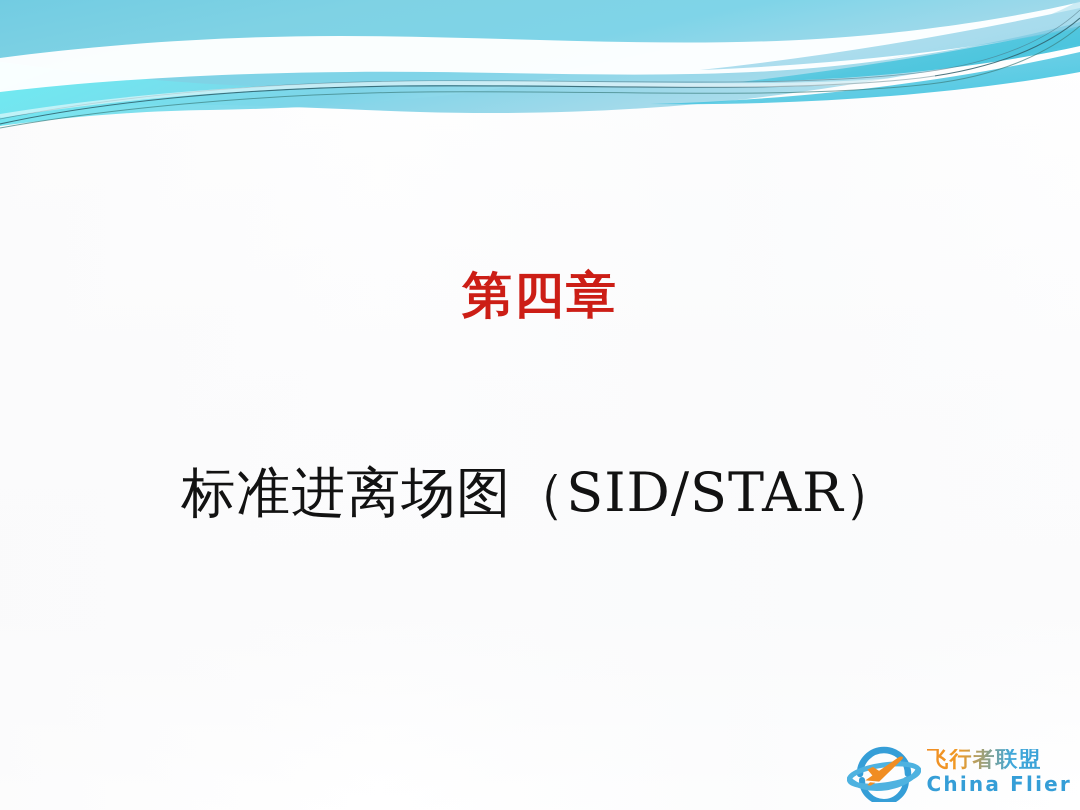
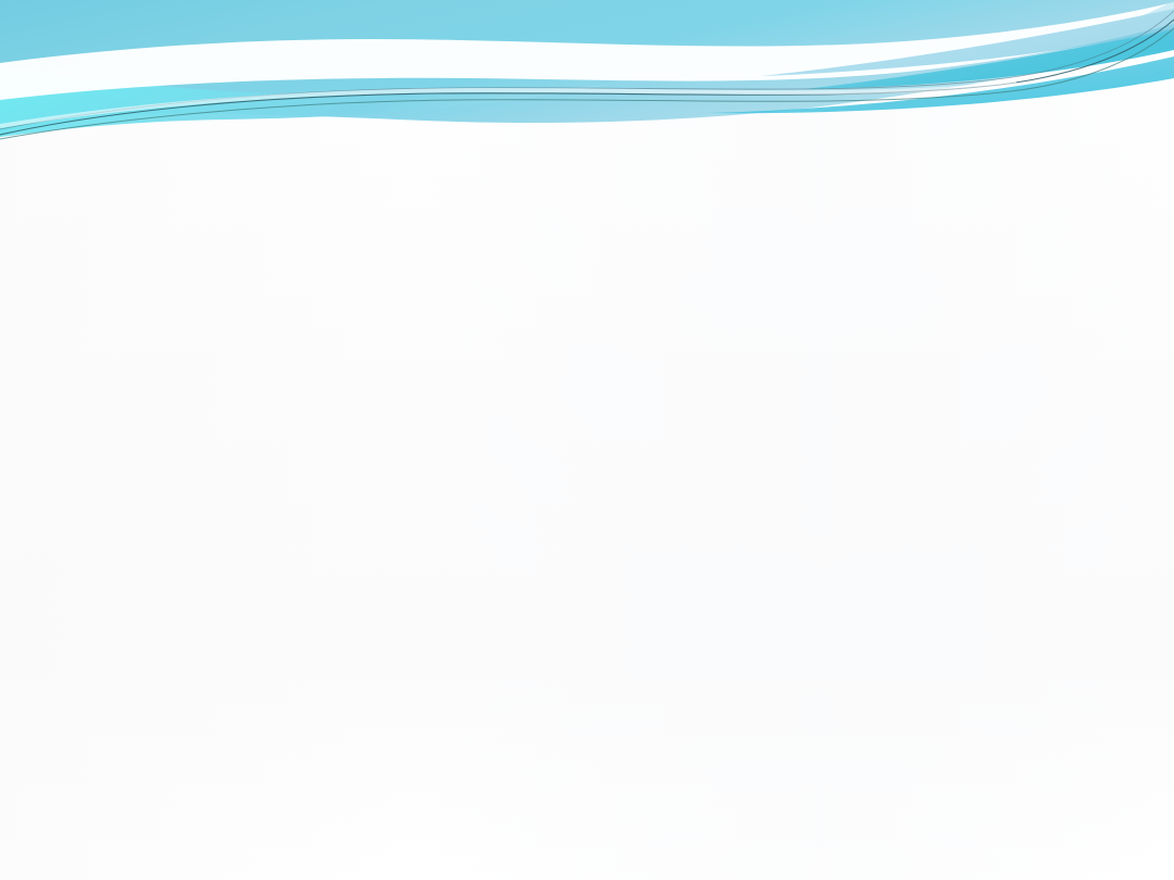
- 第四章
- 标准进离场图（SID/STAR）
- 飞行者联盟
- China Flier
